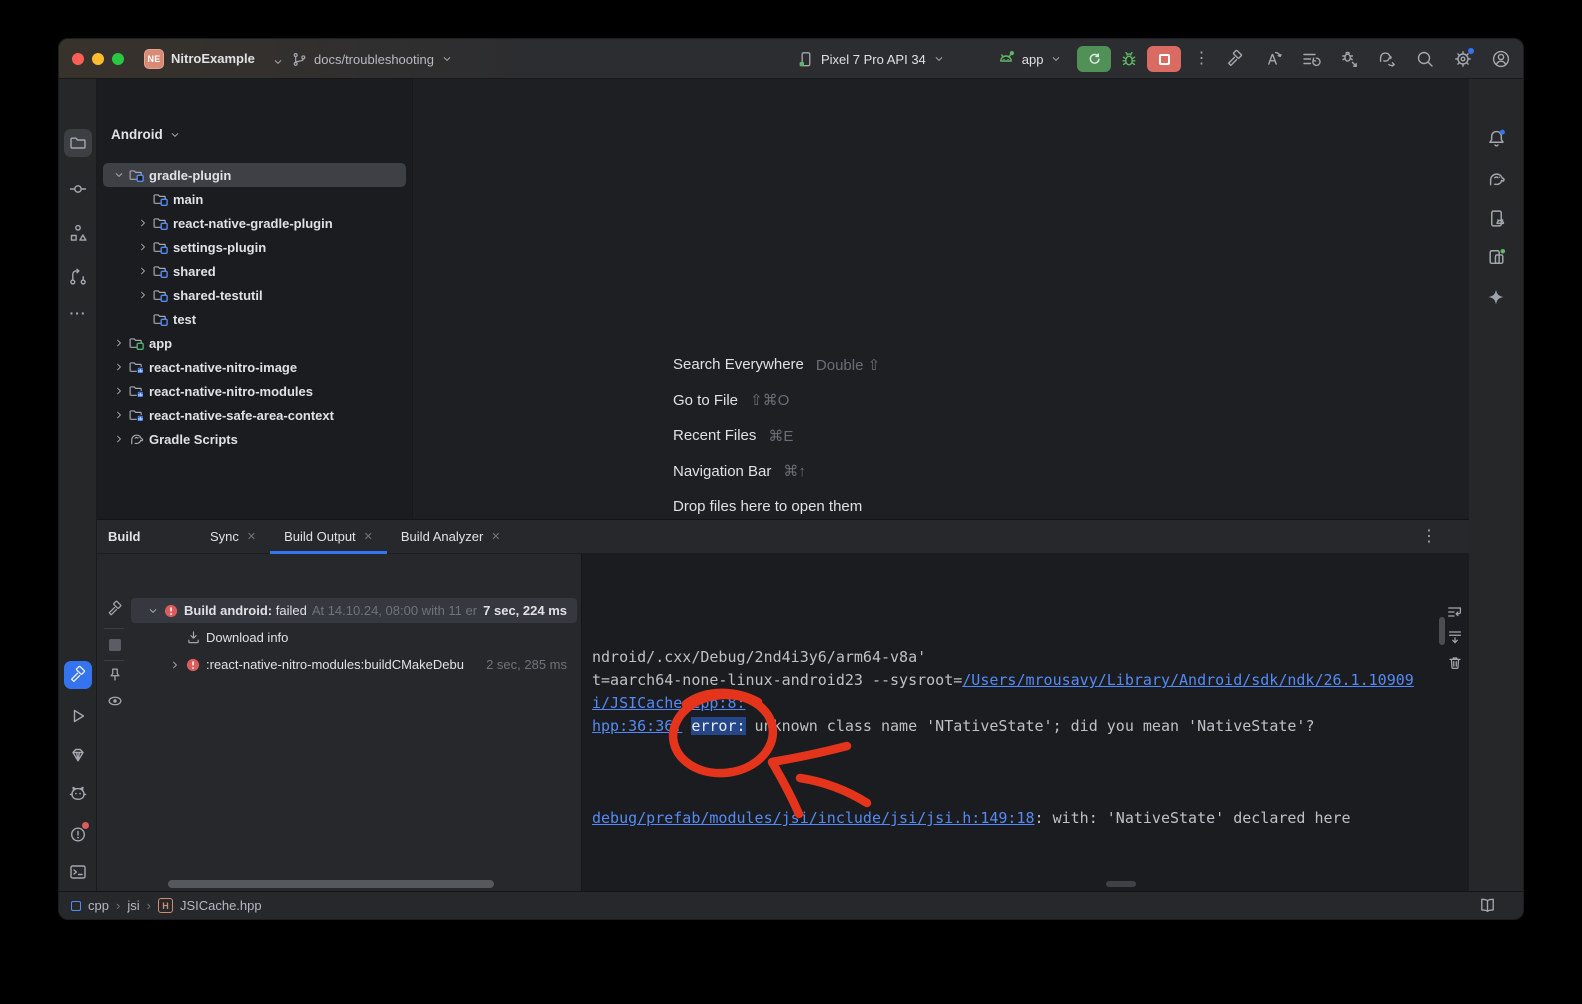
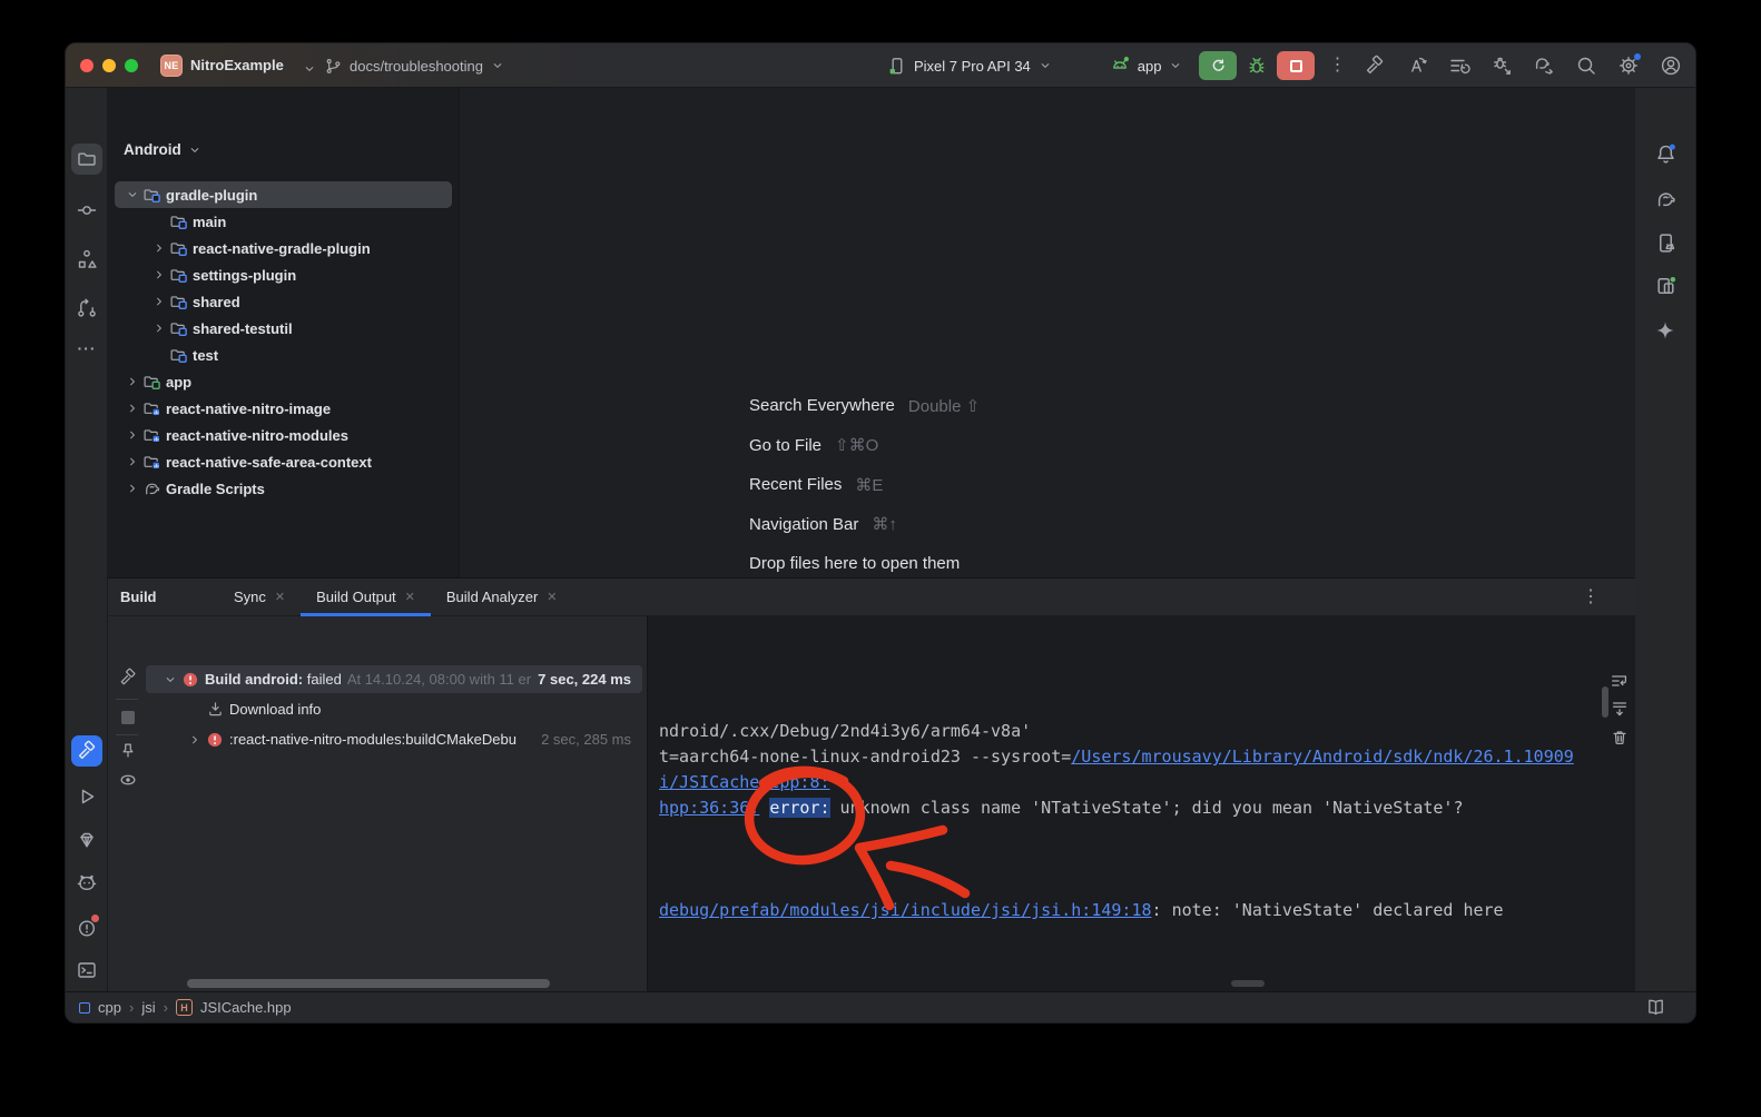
  NE
  NitroExample
  docs/troubleshooting
  Pixel 7 Pro API 34
  app
  ⋮
  ···
  Android
  gradle-plugin
  main
  react-native-gradle-plugin
  settings-plugin
  shared
  shared-testutil
  test
  app
  react-native-nitro-image
  react-native-nitro-modules
  react-native-safe-area-context
  Gradle Scripts
  Search Everywhere
  Double ⇧
  Go to File
  ⇧⌘O
  Recent Files
  ⌘E
  Navigation Bar
  ⌘↑
  Drop files here to open them
  Build
  Sync
  ✕
  Build Output
  ✕
  Build Analyzer
  ✕
  ⋮
  Build android:
  failed
  At 14.10.24, 08:00 with 11 er
  7 sec, 224 ms
  Download info
  :react-native-nitro-modules:buildCMakeDebu
  2 sec, 285 ms
  ndroid/.cxx/Debug/2nd4i3y6/arm64-v8a'
  t=aarch64-none-linux-android23 --sysroot=/Users/mrousavy/Library/Android/sdk/ndk/26.1.10909
  i/JSICachepp:8:
  hpp:36:36 error: uknown class name 'NTativeState'; did you mean 'NativeState'?
- debug/prefab/modules/jsi/include/jsi/jsi.h:149:18: with: 'NativeState' declared here
+ debug/prefab/modules/jsi/include/jsi/jsi.h:149:18: note: 'NativeState' declared here
  cpp
  ›
  jsi
  ›
  H
  JSICache.hpp
